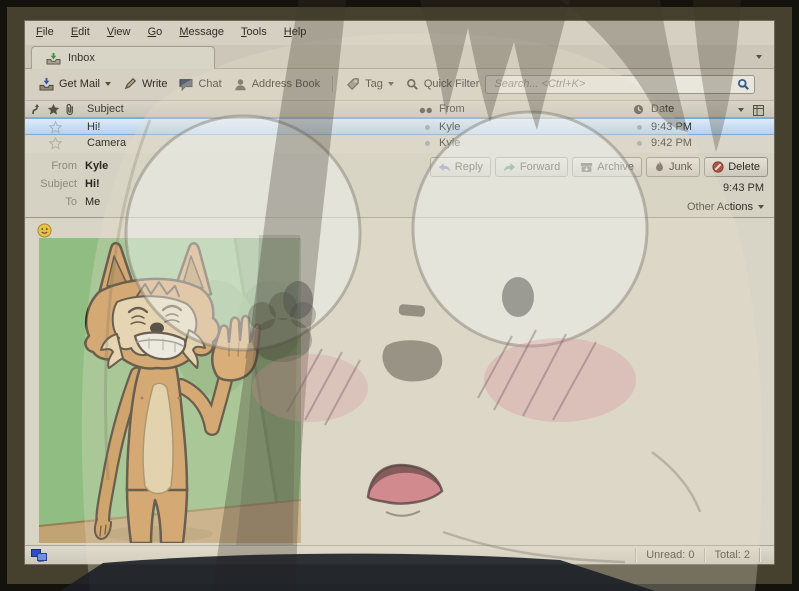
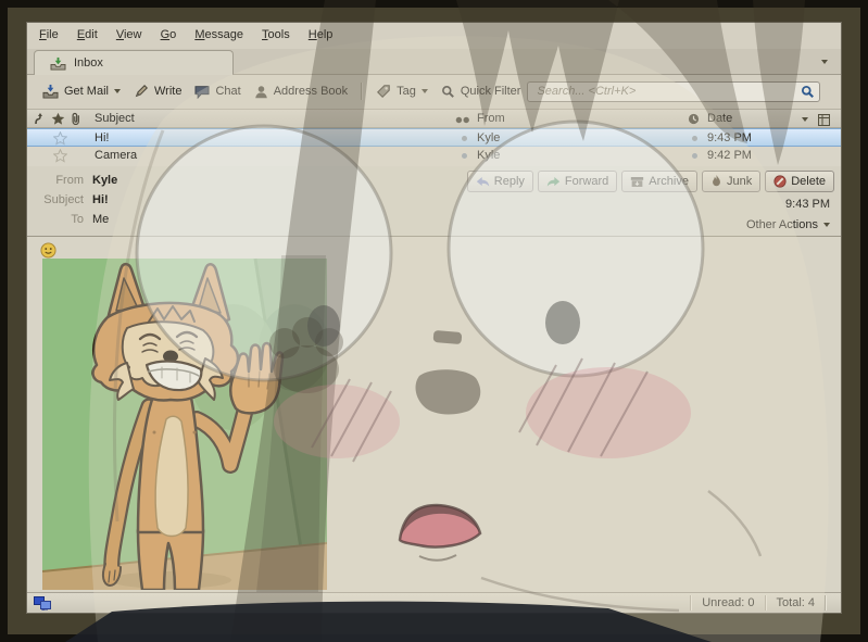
  File Edit View Go Message Tools Help
  Inbox
  Get Mail
  Write
  Chat
  Address Book
  Tag
  Quick Filter
  Search... <Ctrl+K>
  Subject
  From
  Date
  Hi!
  Kyle
  9:43 PM
  Camera
  Kyle
  9:42 PM
  From
  Kyle
  Subject
  Hi!
  To
  Me
  Reply
  Forward
  Archive
  Junk
  Delete
  9:43 PM
  Other Actions
  Unread: 0
- Total: 2
+ Total: 4
